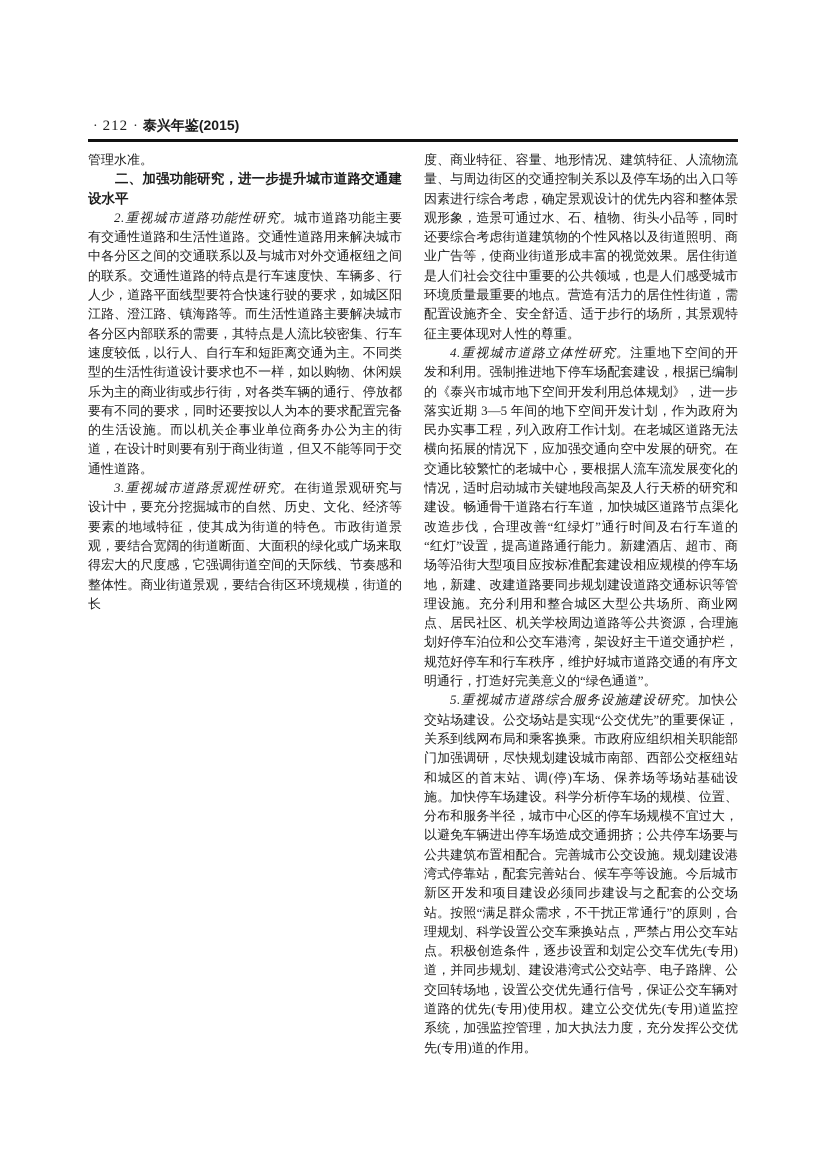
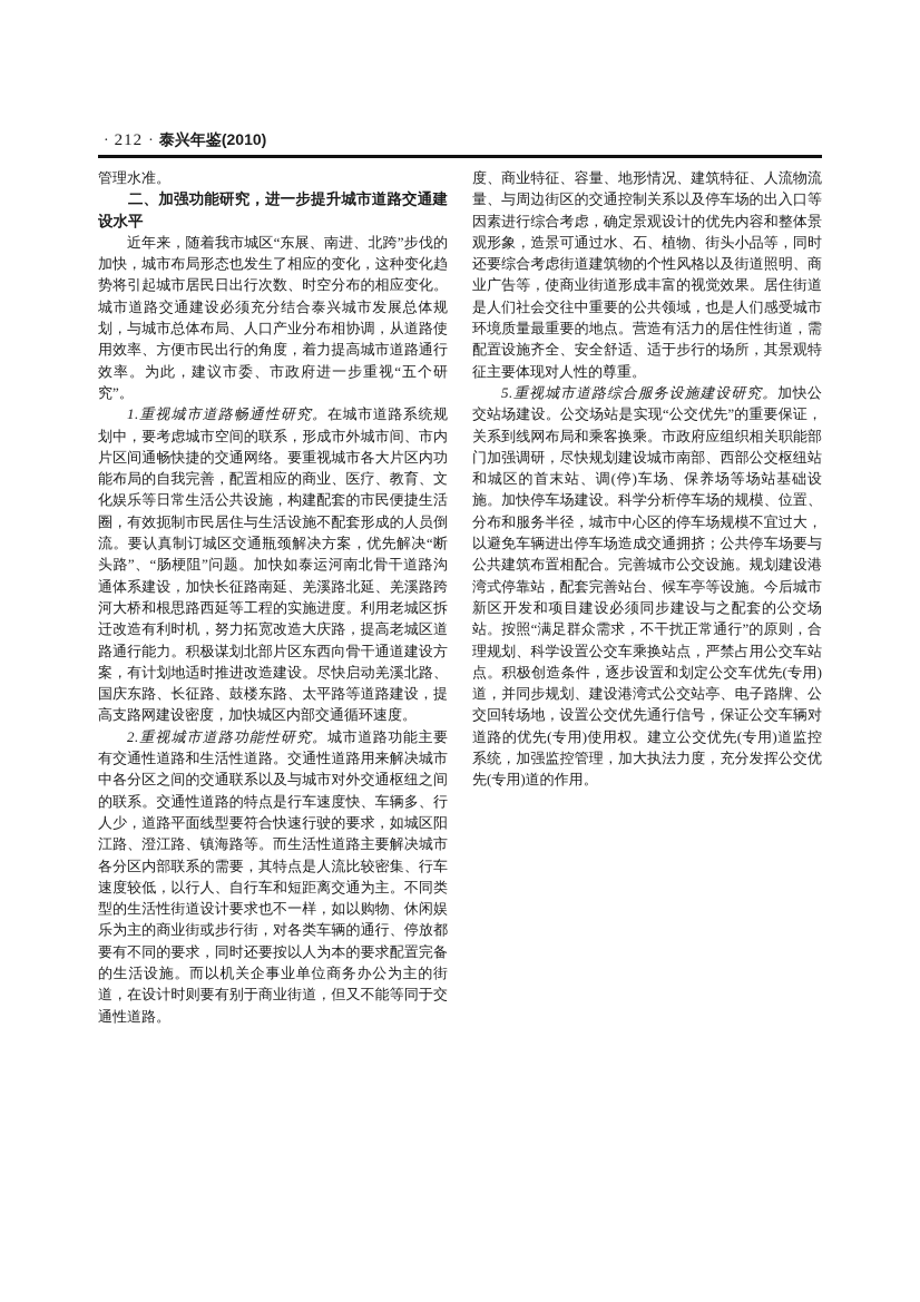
- · 212 · 泰兴年鉴(2015)
+ · 212 · 泰兴年鉴(2010)
  管理水准。
  二、加强功能研究，进一步提升城市道路交通建设水平
+ 近年来，随着我市城区“东展、南进、北跨”步伐的加快，城市布局形态也发生了相应的变化，这种变化趋势将引起城市居民日出行次数、时空分布的相应变化。城市道路交通建设必须充分结合泰兴城市发展总体规划，与城市总体布局、人口产业分布相协调，从道路使用效率、方便市民出行的角度，着力提高城市道路通行效率。为此，建议市委、市政府进一步重视“五个研究”。
+ 1.重视城市道路畅通性研究。在城市道路系统规划中，要考虑城市空间的联系，形成市外城市间、市内片区间通畅快捷的交通网络。要重视城市各大片区内功能布局的自我完善，配置相应的商业、医疗、教育、文化娱乐等日常生活公共设施，构建配套的市民便捷生活圈，有效扼制市民居住与生活设施不配套形成的人员倒流。要认真制订城区交通瓶颈解决方案，优先解决“断头路”、“肠梗阻”问题。加快如泰运河南北骨干道路沟通体系建设，加快长征路南延、羌溪路北延、羌溪路跨河大桥和根思路西延等工程的实施进度。利用老城区拆迁改造有利时机，努力拓宽改造大庆路，提高老城区道路通行能力。积极谋划北部片区东西向骨干通道建设方案，有计划地适时推进改造建设。尽快启动羌溪北路、国庆东路、长征路、鼓楼东路、太平路等道路建设，提高支路网建设密度，加快城区内部交通循环速度。
  2.重视城市道路功能性研究。城市道路功能主要有交通性道路和生活性道路。交通性道路用来解决城市中各分区之间的交通联系以及与城市对外交通枢纽之间的联系。交通性道路的特点是行车速度快、车辆多、行人少，道路平面线型要符合快速行驶的要求，如城区阳江路、澄江路、镇海路等。而生活性道路主要解决城市各分区内部联系的需要，其特点是人流比较密集、行车速度较低，以行人、自行车和短距离交通为主。不同类型的生活性街道设计要求也不一样，如以购物、休闲娱乐为主的商业街或步行街，对各类车辆的通行、停放都要有不同的要求，同时还要按以人为本的要求配置完备的生活设施。而以机关企事业单位商务办公为主的街道，在设计时则要有别于商业街道，但又不能等同于交通性道路。
- 3.重视城市道路景观性研究。在街道景观研究与设计中，要充分挖掘城市的自然、历史、文化、经济等要素的地域特征，使其成为街道的特色。市政街道景观，要结合宽阔的街道断面、大面积的绿化或广场来取得宏大的尺度感，它强调街道空间的天际线、节奏感和整体性。商业街道景观，要结合街区环境规模，街道的长
  度、商业特征、容量、地形情况、建筑特征、人流物流量、与周边街区的交通控制关系以及停车场的出入口等因素进行综合考虑，确定景观设计的优先内容和整体景观形象，造景可通过水、石、植物、街头小品等，同时还要综合考虑街道建筑物的个性风格以及街道照明、商业广告等，使商业街道形成丰富的视觉效果。居住街道是人们社会交往中重要的公共领域，也是人们感受城市环境质量最重要的地点。营造有活力的居住性街道，需配置设施齐全、安全舒适、适于步行的场所，其景观特征主要体现对人性的尊重。
- 4.重视城市道路立体性研究。注重地下空间的开发和利用。强制推进地下停车场配套建设，根据已编制的《泰兴市城市地下空间开发利用总体规划》，进一步落实近期 3—5 年间的地下空间开发计划，作为政府为民办实事工程，列入政府工作计划。在老城区道路无法横向拓展的情况下，应加强交通向空中发展的研究。在交通比较繁忙的老城中心，要根据人流车流发展变化的情况，适时启动城市关键地段高架及人行天桥的研究和建设。畅通骨干道路右行车道，加快城区道路节点渠化改造步伐，合理改善“红绿灯”通行时间及右行车道的“红灯”设置，提高道路通行能力。新建酒店、超市、商场等沿街大型项目应按标准配套建设相应规模的停车场地，新建、改建道路要同步规划建设道路交通标识等管理设施。充分利用和整合城区大型公共场所、商业网点、居民社区、机关学校周边道路等公共资源，合理施划好停车泊位和公交车港湾，架设好主干道交通护栏，规范好停车和行车秩序，维护好城市道路交通的有序文明通行，打造好完美意义的“绿色通道”。
  5.重视城市道路综合服务设施建设研究。加快公交站场建设。公交场站是实现“公交优先”的重要保证，关系到线网布局和乘客换乘。市政府应组织相关职能部门加强调研，尽快规划建设城市南部、西部公交枢纽站和城区的首末站、调(停)车场、保养场等场站基础设施。加快停车场建设。科学分析停车场的规模、位置、分布和服务半径，城市中心区的停车场规模不宜过大，以避免车辆进出停车场造成交通拥挤；公共停车场要与公共建筑布置相配合。完善城市公交设施。规划建设港湾式停靠站，配套完善站台、候车亭等设施。今后城市新区开发和项目建设必须同步建设与之配套的公交场站。按照“满足群众需求，不干扰正常通行”的原则，合理规划、科学设置公交车乘换站点，严禁占用公交车站点。积极创造条件，逐步设置和划定公交车优先(专用)道，并同步规划、建设港湾式公交站亭、电子路牌、公交回转场地，设置公交优先通行信号，保证公交车辆对道路的优先(专用)使用权。建立公交优先(专用)道监控系统，加强监控管理，加大执法力度，充分发挥公交优先(专用)道的作用。
